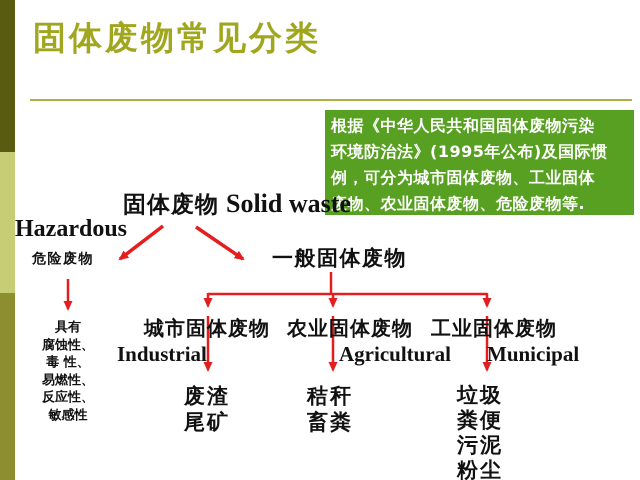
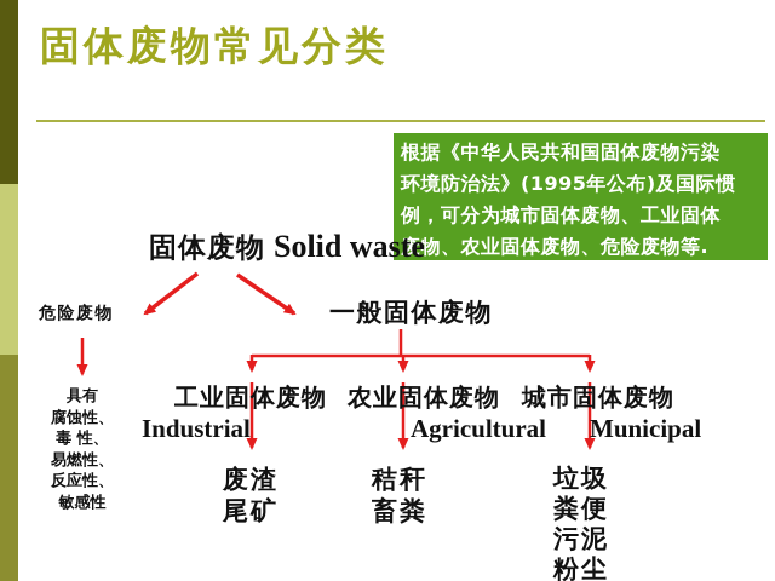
  固体废物常见分类
  根据《中华人民共和国固体废物污染
  环境防治法》(1995年公布)及国际惯
  例，可分为城市固体废物、工业固体
  废物、农业固体废物、危险废物等.
  固体废物
  Solid waste
- Hazardous
  危险废物
  具有
  腐蚀性、
  毒 性、
  易燃性、
  反应性、
  敏感性
  一般固体废物
- 城市固体废物
+ 工业固体废物
  农业固体废物
- 工业固体废物
+ 城市固体废物
  Industrial
  Agricultural
  Municipal
  废渣
  尾矿
  秸秆
  畜粪
  垃圾
  粪便
  污泥
  粉尘
